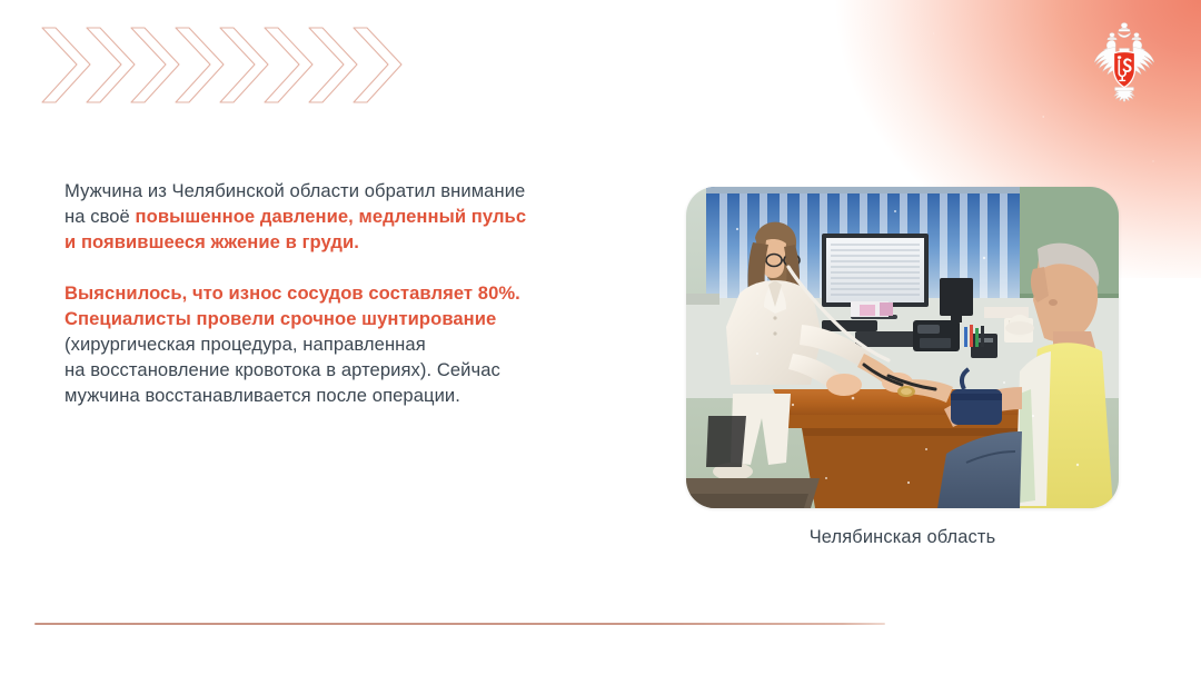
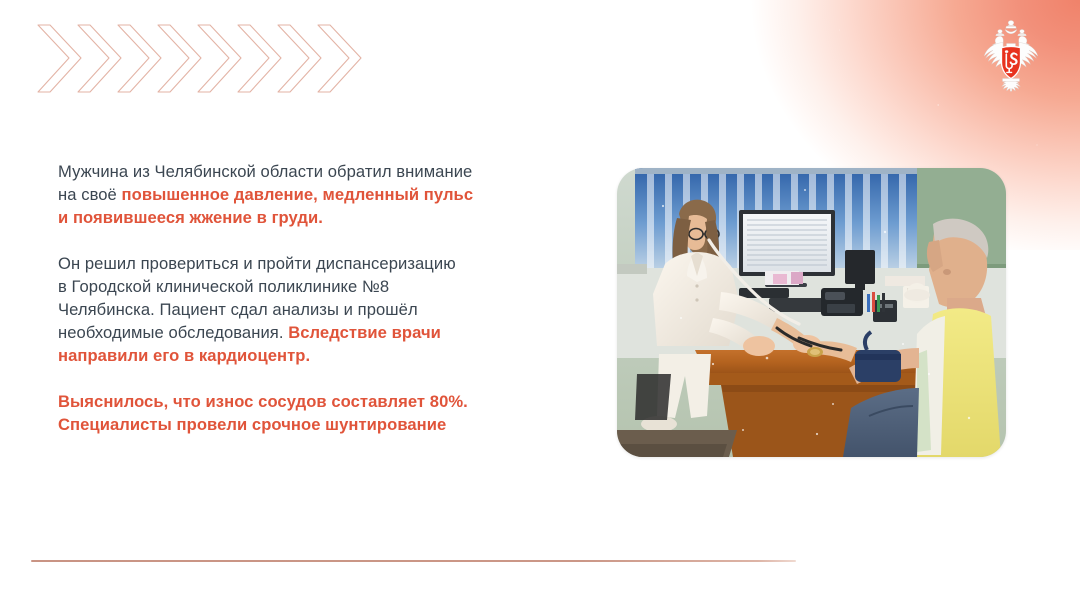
  Мужчина из Челябинской области обратил внимание
  на своё повышенное давление, медленный пульс
  и появившееся жжение в груди.
+ Он решил провериться и пройти диспансеризацию
+ в Городской клинической поликлинике №8
+ Челябинска. Пациент сдал анализы и прошёл
+ необходимые обследования. Вследствие врачи
+ направили его в кардиоцентр.
  Выяснилось, что износ сосудов составляет 80%.
  Специалисты провели срочное шунтирование
- (хирургическая процедура, направленная
- на восстановление кровотока в артериях). Сейчас
- мужчина восстанавливается после операции.
- Челябинская область
